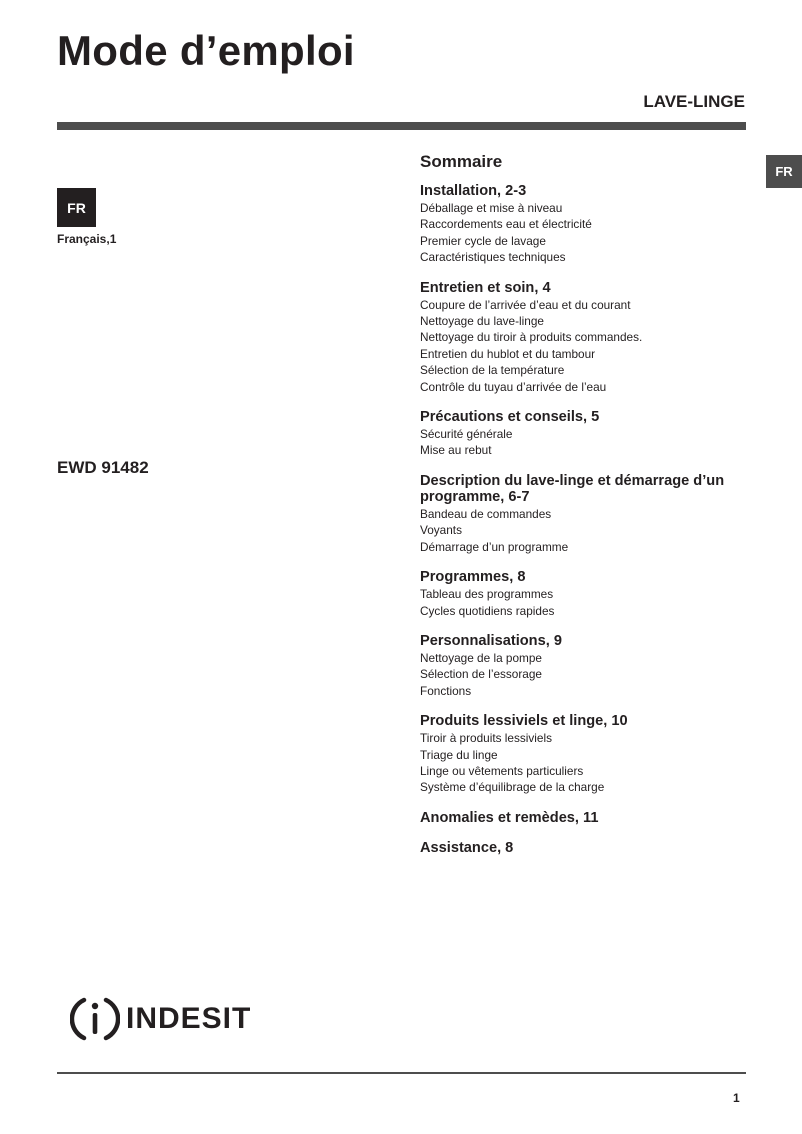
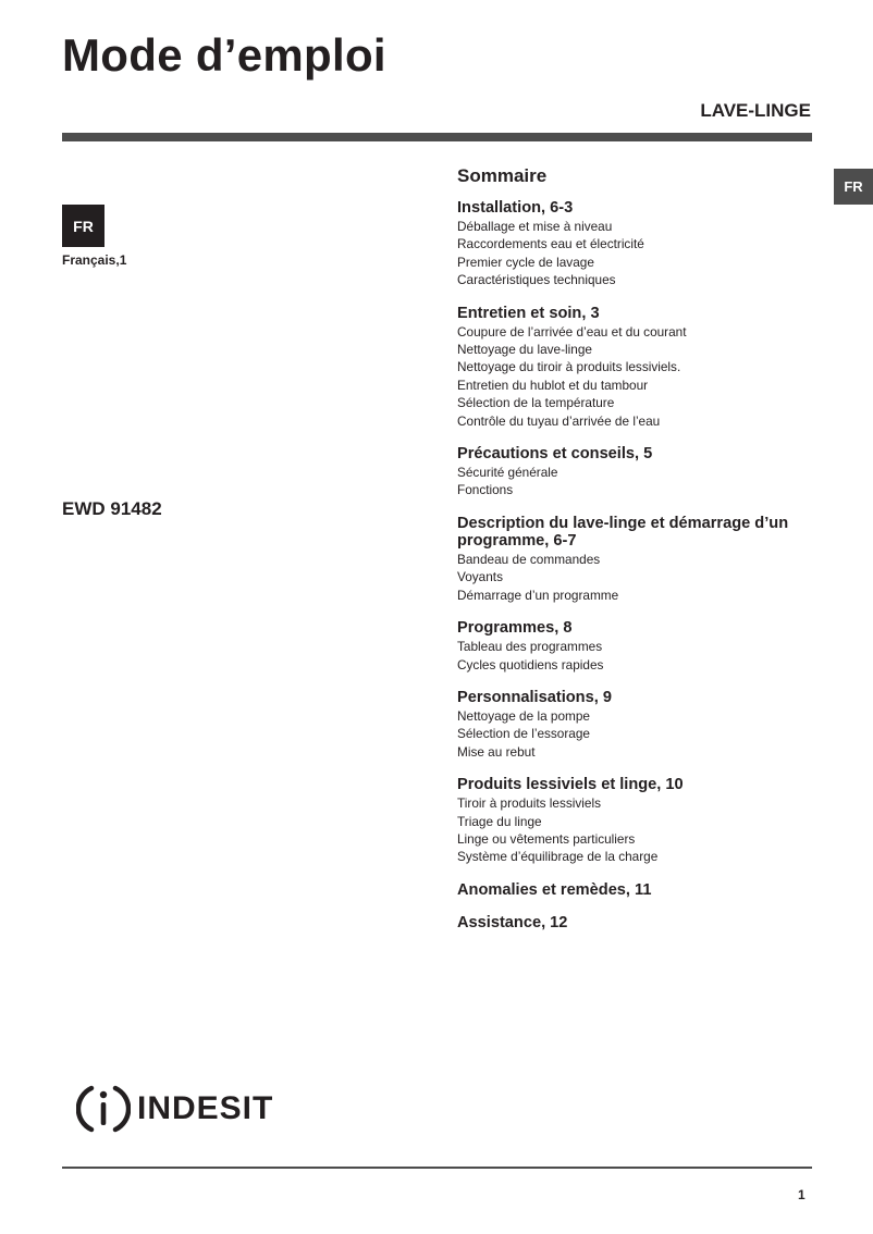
  Mode d’emploi
  LAVE-LINGE
  FR
  FR
  Français,1
  EWD 91482
  Sommaire
- Installation, 2-3
+ Installation, 6-3
  Déballage et mise à niveau
  Raccordements eau et électricité
  Premier cycle de lavage
  Caractéristiques techniques
- Entretien et soin, 4
+ Entretien et soin, 3
  Coupure de l’arrivée d’eau et du courant
  Nettoyage du lave-linge
- Nettoyage du tiroir à produits commandes.
+ Nettoyage du tiroir à produits lessiviels.
  Entretien du hublot et du tambour
  Sélection de la température
  Contrôle du tuyau d’arrivée de l’eau
  Précautions et conseils, 5
  Sécurité générale
- Mise au rebut
+ Fonctions
  Description du lave-linge et démarrage d’un programme, 6-7
  Bandeau de commandes
  Voyants
  Démarrage d’un programme
  Programmes, 8
  Tableau des programmes
  Cycles quotidiens rapides
  Personnalisations, 9
  Nettoyage de la pompe
  Sélection de l’essorage
- Fonctions
+ Mise au rebut
  Produits lessiviels et linge, 10
  Tiroir à produits lessiviels
  Triage du linge
  Linge ou vêtements particuliers
  Système d’équilibrage de la charge
  Anomalies et remèdes, 11
- Assistance, 8
+ Assistance, 12
  INDESIT
  1
